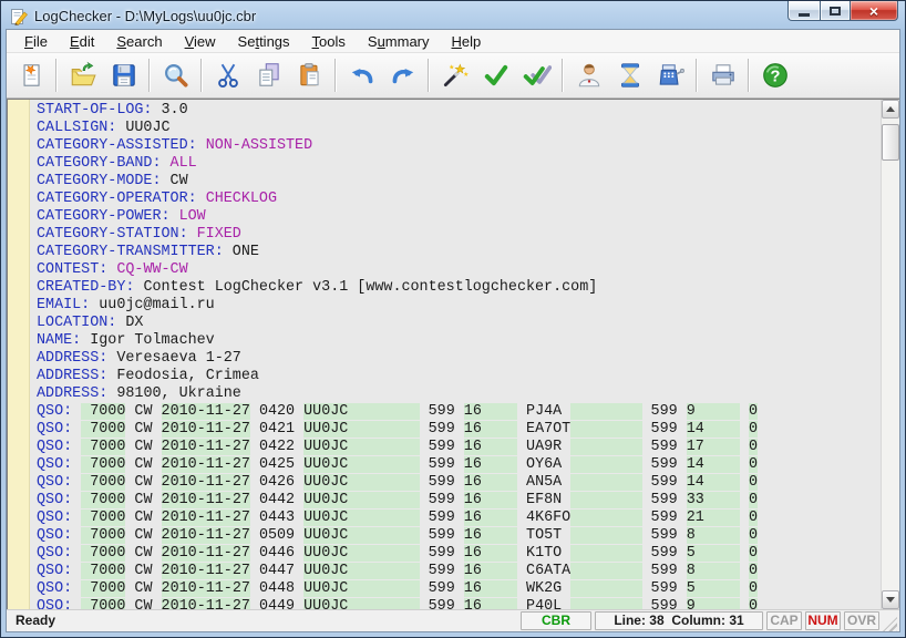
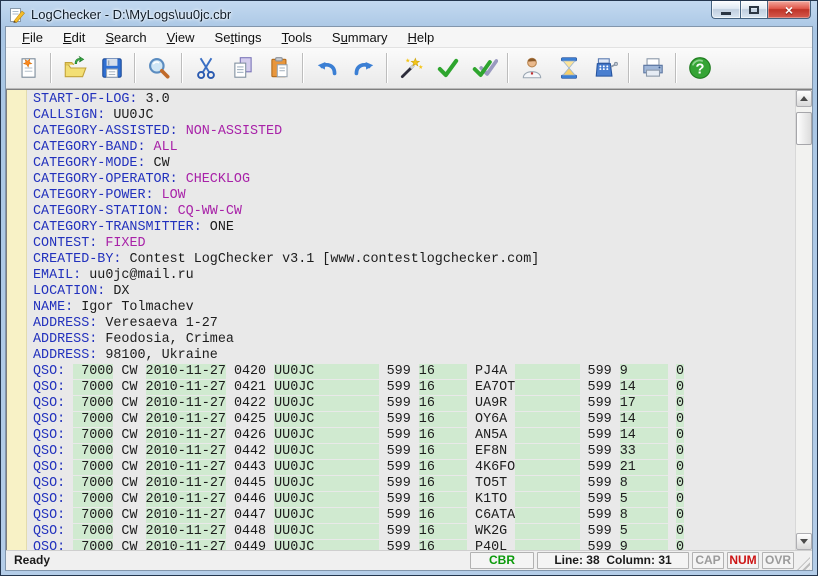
  LogChecker - D:\MyLogs\uu0jc.cbr
  ×
  File
  Edit
  Search
  View
  Settings
  Tools
  Summary
  Help
  ?
  START-OF-LOG: 3.0
  CALLSIGN: UU0JC
  CATEGORY-ASSISTED: NON-ASSISTED
  CATEGORY-BAND: ALL
  CATEGORY-MODE: CW
  CATEGORY-OPERATOR: CHECKLOG
  CATEGORY-POWER: LOW
- CATEGORY-STATION: FIXED
+ CATEGORY-STATION: CQ-WW-CW
  CATEGORY-TRANSMITTER: ONE
- CONTEST: CQ-WW-CW
+ CONTEST: FIXED
  CREATED-BY: Contest LogChecker v3.1 [www.contestlogchecker.com]
  EMAIL: uu0jc@mail.ru
  LOCATION: DX
  NAME: Igor Tolmachev
  ADDRESS: Veresaeva 1-27
  ADDRESS: Feodosia, Crimea
  ADDRESS: 98100, Ukraine
  QSO: 7000 CW 2010-11-27 0420 UU0JC 599 16 PJ4A 599 9 0
  QSO: 7000 CW 2010-11-27 0421 UU0JC 599 16 EA7OT 599 14 0
  QSO: 7000 CW 2010-11-27 0422 UU0JC 599 16 UA9R 599 17 0
  QSO: 7000 CW 2010-11-27 0425 UU0JC 599 16 OY6A 599 14 0
  QSO: 7000 CW 2010-11-27 0426 UU0JC 599 16 AN5A 599 14 0
  QSO: 7000 CW 2010-11-27 0442 UU0JC 599 16 EF8N 599 33 0
  QSO: 7000 CW 2010-11-27 0443 UU0JC 599 16 4K6FO 599 21 0
- QSO: 7000 CW 2010-11-27 0509 UU0JC 599 16 TO5T 599 8 0
+ QSO: 7000 CW 2010-11-27 0445 UU0JC 599 16 TO5T 599 8 0
  QSO: 7000 CW 2010-11-27 0446 UU0JC 599 16 K1TO 599 5 0
  QSO: 7000 CW 2010-11-27 0447 UU0JC 599 16 C6ATA 599 8 0
  QSO: 7000 CW 2010-11-27 0448 UU0JC 599 16 WK2G 599 5 0
  QSO: 7000 CW 2010-11-27 0449 UU0JC 599 16 P40L 599 9 0
  Ready
  CBR
  Line: 38 Column: 31
  CAP
  NUM
  OVR
